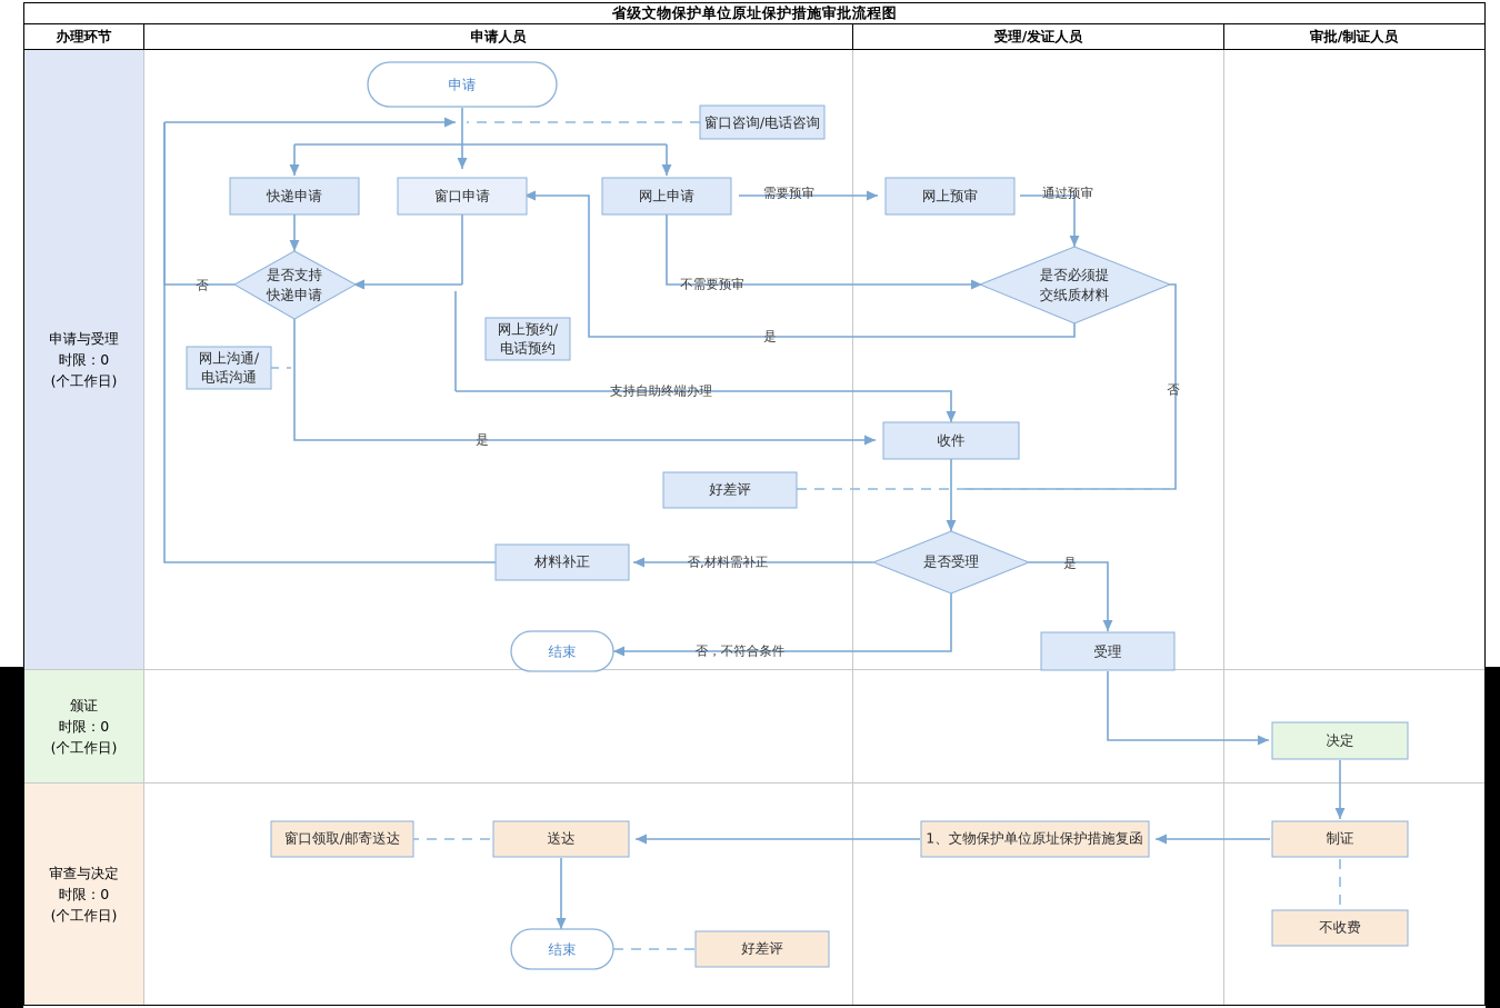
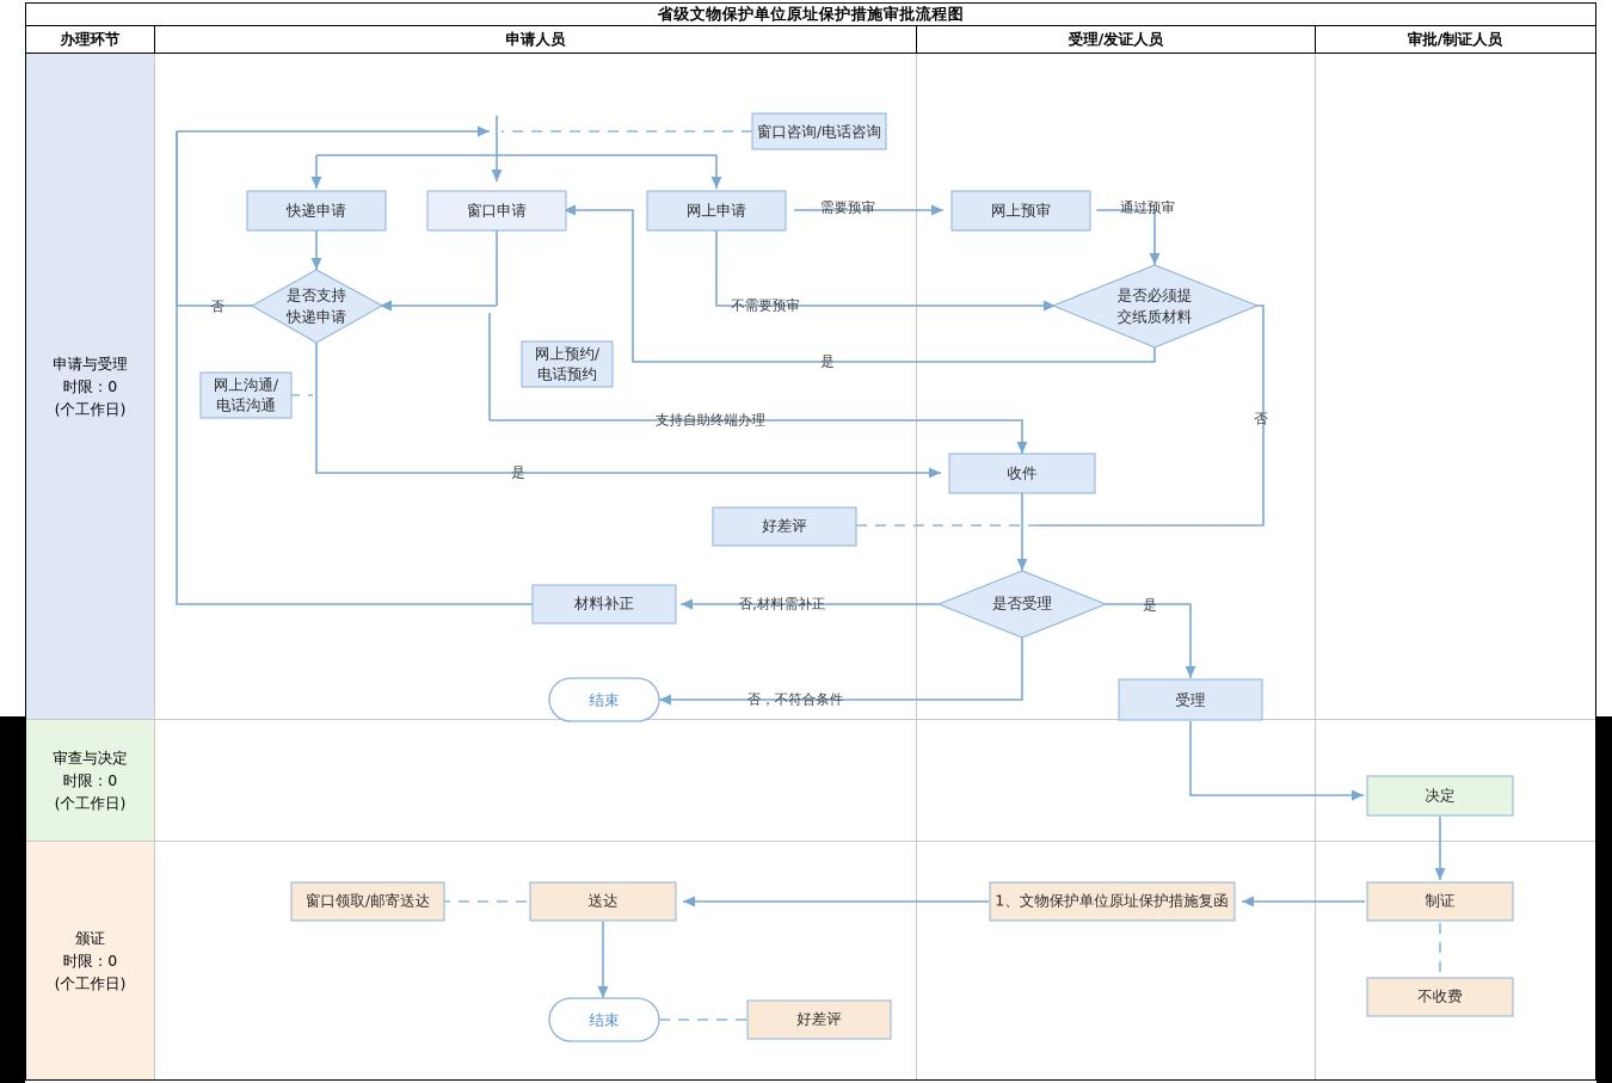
  省级文物保护单位原址保护措施审批流程图
  办理环节
  申请人员
  受理/发证人员
  审批/制证人员
  申请与受理
  时限：0
  (个工作日)
- 颁证
+ 审查与决定
  时限：0
  (个工作日)
- 审查与决定
+ 颁证
  时限：0
  (个工作日)
  需要预审
  通过预审
  不需要预审
  否
  是
  是
  否
  支持自助终端办理
  是
  否,材料需补正
  否，不符合条件
- 申请
  窗口咨询/电话咨询
  快递申请
  窗口申请
  网上申请
  网上预审
  是否支持
  快递申请
  是否必须提
  交纸质材料
  网上预约/
  电话预约
  网上沟通/
  电话沟通
  收件
  好差评
  是否受理
  材料补正
  结束
  受理
  决定
  制证
  不收费
  1、文物保护单位原址保护措施复函
  送达
  窗口领取/邮寄送达
  结束
  好差评
